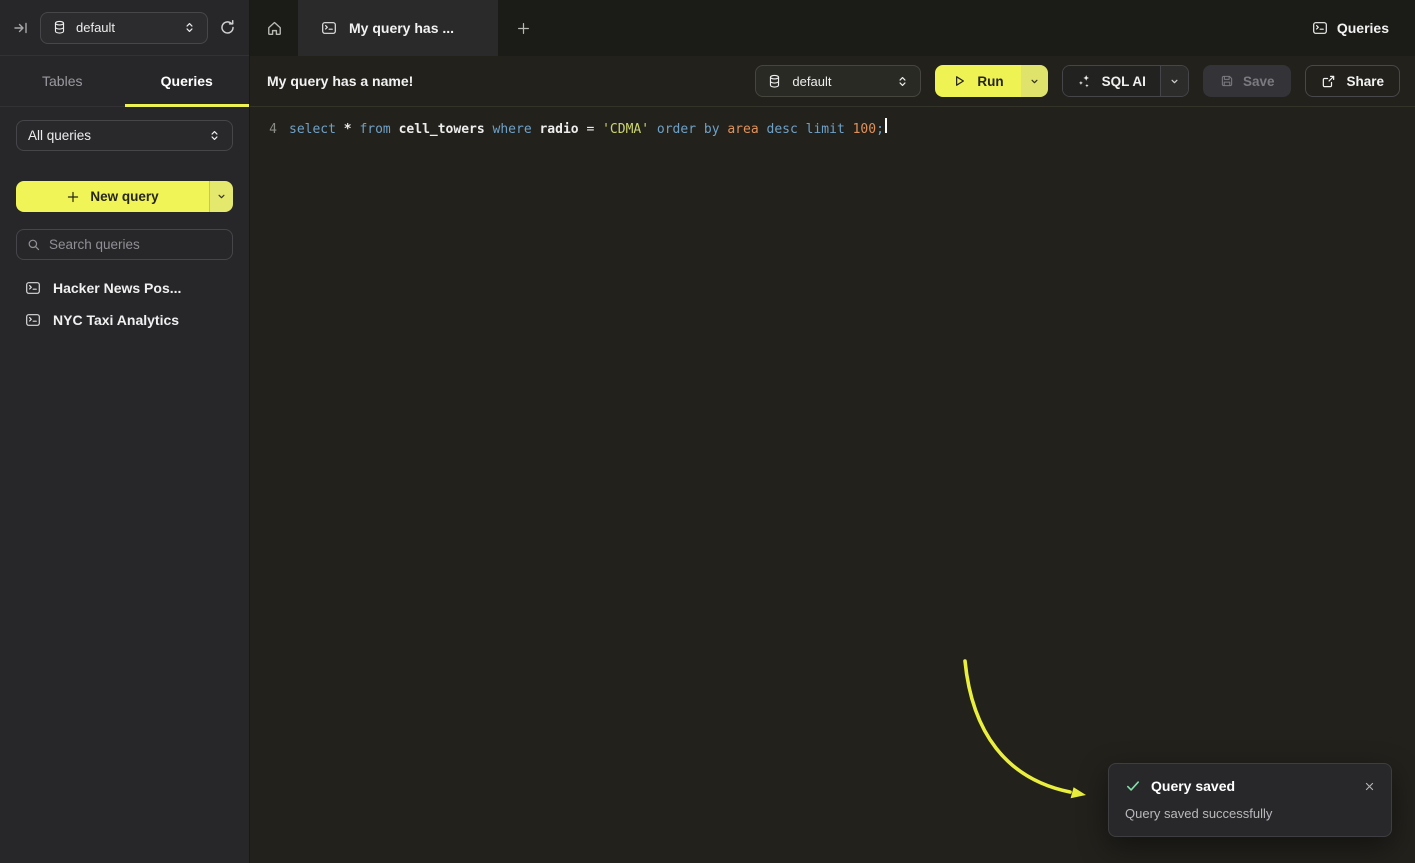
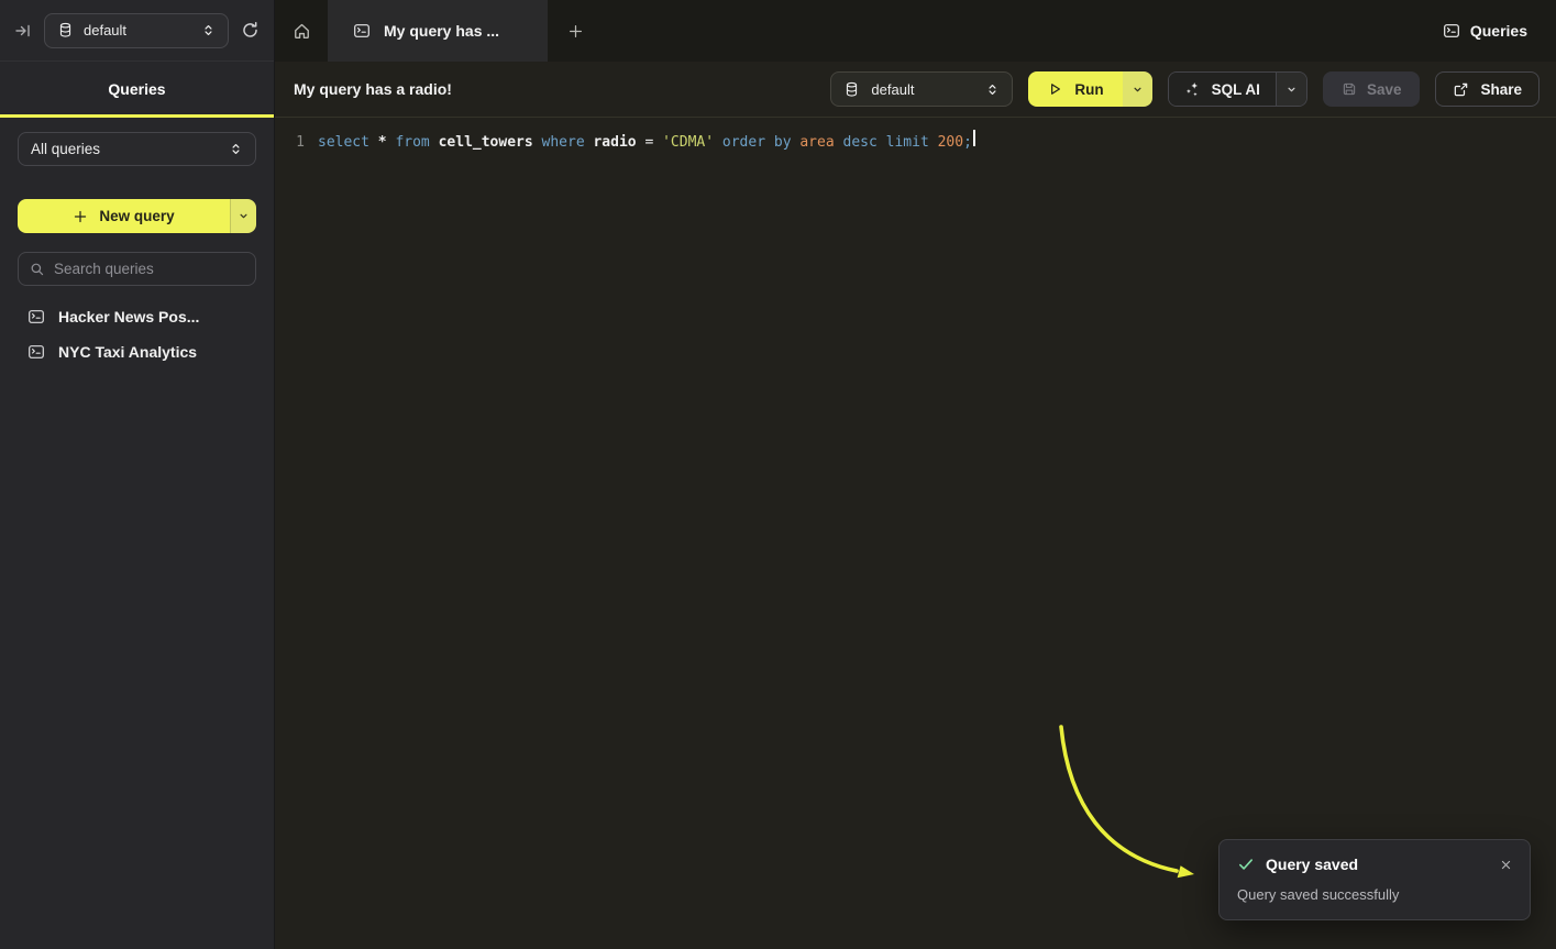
  default
- Tables
  Queries
  All queries
  New query
  Search queries
  Hacker News Pos...
  NYC Taxi Analytics
  My query has ...
  Queries
- My query has a name!
+ My query has a radio!
  default
  Run
  SQL AI
  Save
  Share
- 4
+ 1
- select * from cell_towers where radio = 'CDMA' order by area desc limit 100;
+ select * from cell_towers where radio = 'CDMA' order by area desc limit 200;
  Query saved
  Query saved successfully
